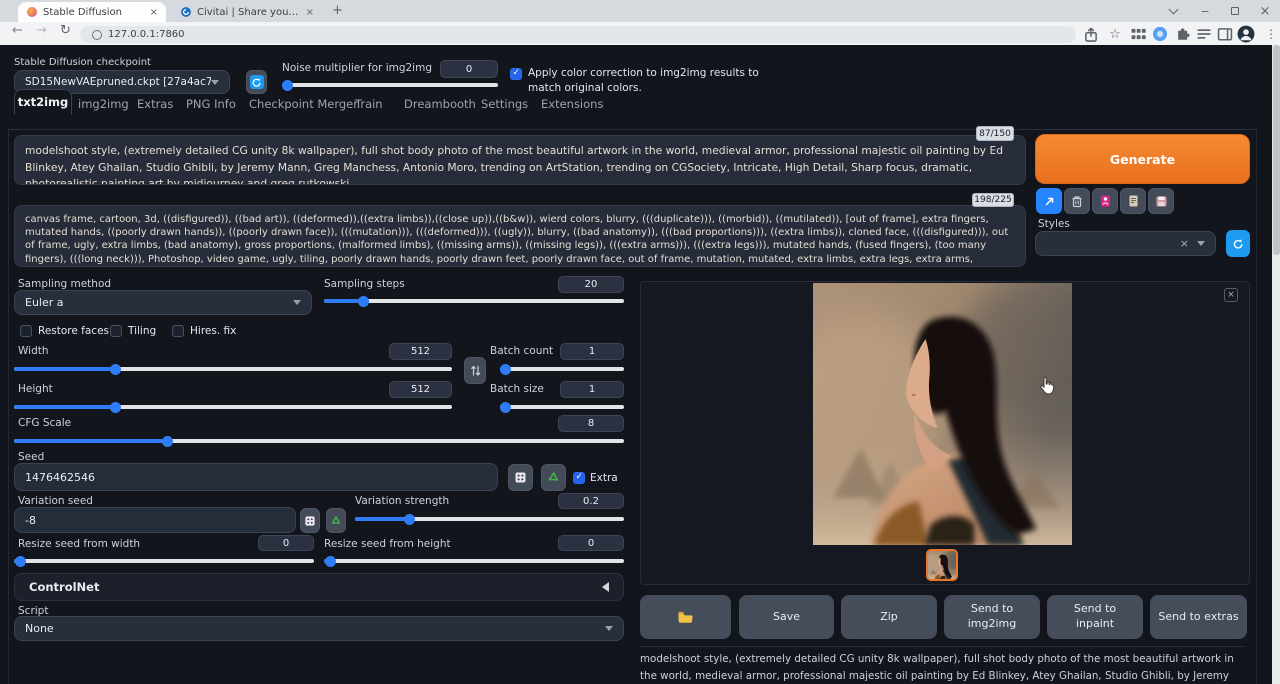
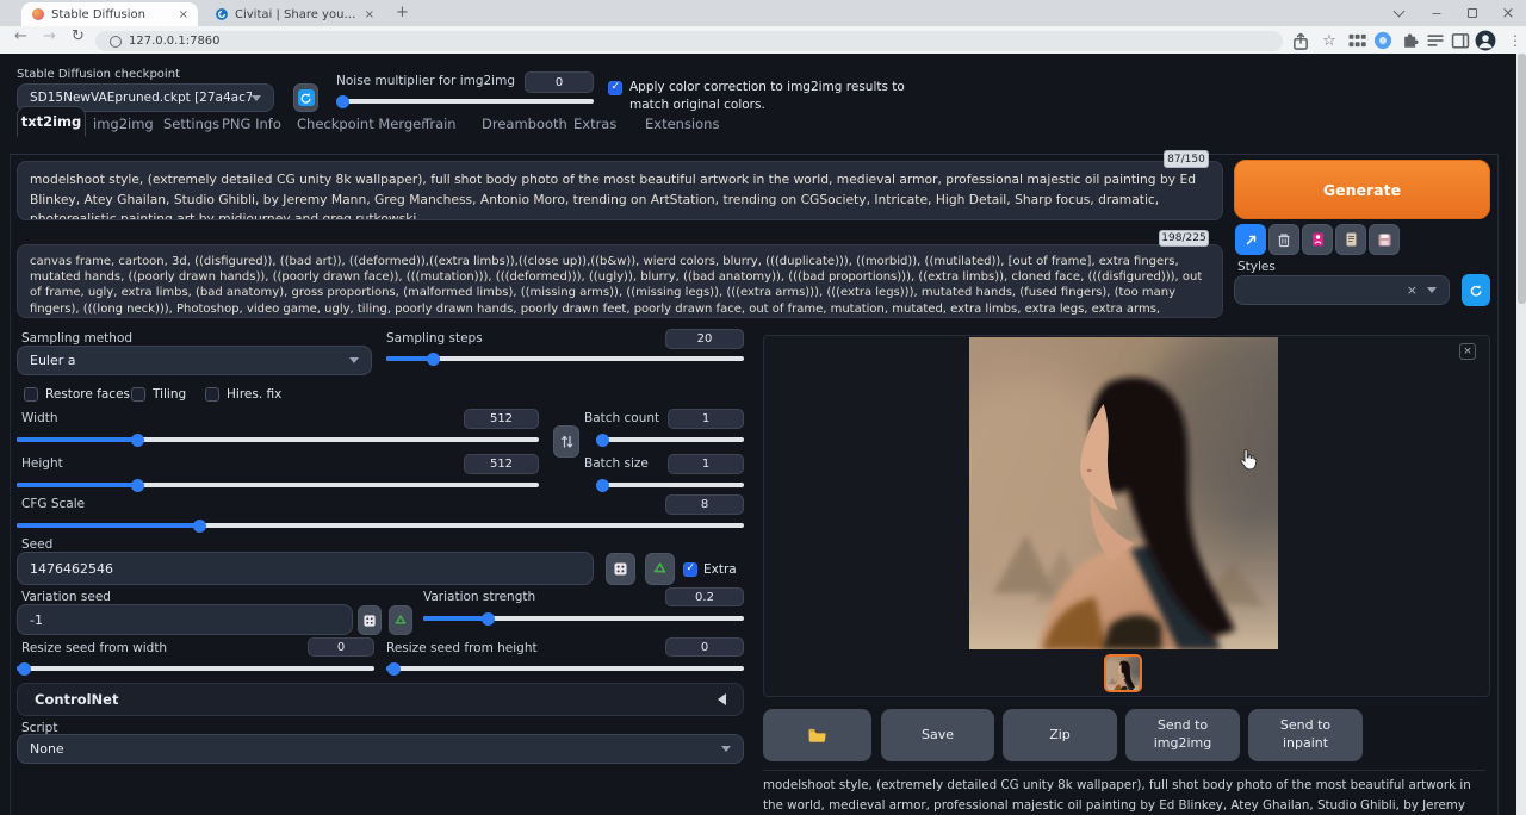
  Stable Diffusion
  Civitai | Share your
  127.0.0.1:7860
  Stable Diffusion checkpoint
  SD15NewVAEpruned.ckpt [27a4ac7
  Noise multiplier for img2img
  0
  Apply color correction to img2img results to match original colors.
  txt2img
  img2img
- Extras
+ Settings
  PNG Info
  Checkpoint Merger
  Train
  Dreambooth
- Settings
+ Extras
  Extensions
  87/150
  modelshoot style, (extremely detailed CG unity 8k wallpaper), full shot body photo of the most beautiful artwork in the world, medieval armor, professional majestic oil painting by Ed Blinkey, Atey Ghailan, Studio Ghibli, by Jeremy Mann, Greg Manchess, Antonio Moro, trending on ArtStation, trending on CGSociety, Intricate, High Detail, Sharp focus, dramatic, photorealistic painting art by midjourney and greg rutkowski
  198/225
  canvas frame, cartoon, 3d, ((disfigured)), ((bad art)), ((deformed)),((extra limbs)),((close up)),((b&w)), wierd colors, blurry, (((duplicate))), ((morbid)), ((mutilated)), [out of frame], extra fingers, mutated hands, ((poorly drawn hands)), ((poorly drawn face)), (((mutation))), (((deformed))), ((ugly)), blurry, ((bad anatomy)), (((bad proportions))), ((extra limbs)), cloned face, (((disfigured))), out of frame, ugly, extra limbs, (bad anatomy), gross proportions, (malformed limbs), ((missing arms)), ((missing legs)), (((extra arms))), (((extra legs))), mutated hands, (fused fingers), (too many fingers), (((long neck))), Photoshop, video game, ugly, tiling, poorly drawn hands, poorly drawn feet, poorly drawn face, out of frame, mutation, mutated, extra limbs, extra legs, extra arms,
  Generate
  Styles
  Sampling method
  Euler a
  Sampling steps
  20
  Restore faces
  Tiling
  Hires. fix
  Width
  512
  Batch count
  1
  Height
  512
  Batch size
  1
  CFG Scale
  8
  Seed
  1476462546
  Extra
  Variation seed
- -8
+ -1
  Variation strength
  0.2
  Resize seed from width
  0
  Resize seed from height
  0
  ControlNet
  Script
  None
  Save
  Zip
  Send to img2img
  Send to inpaint
- Send to extras
  modelshoot style, (extremely detailed CG unity 8k wallpaper), full shot body photo of the most beautiful artwork in the world, medieval armor, professional majestic oil painting by Ed Blinkey, Atey Ghailan, Studio Ghibli, by Jeremy
